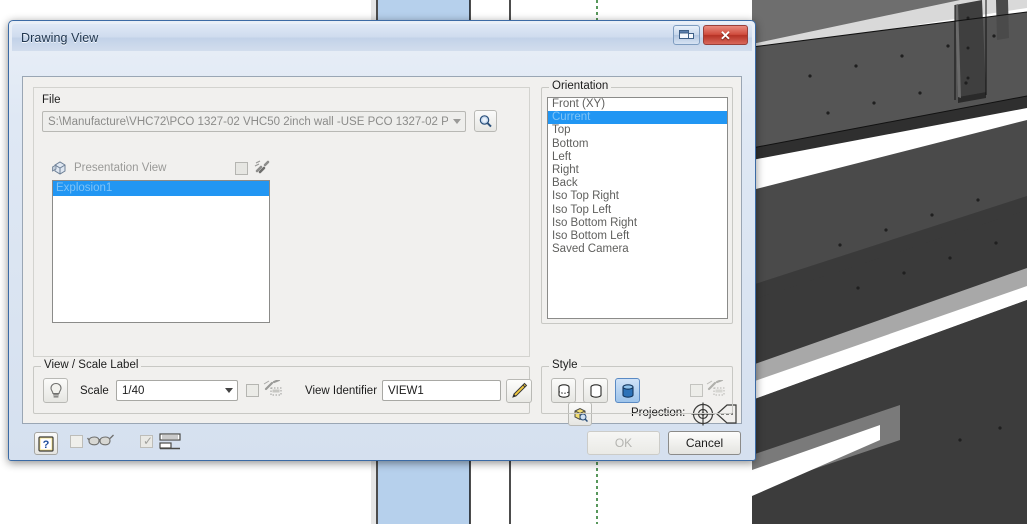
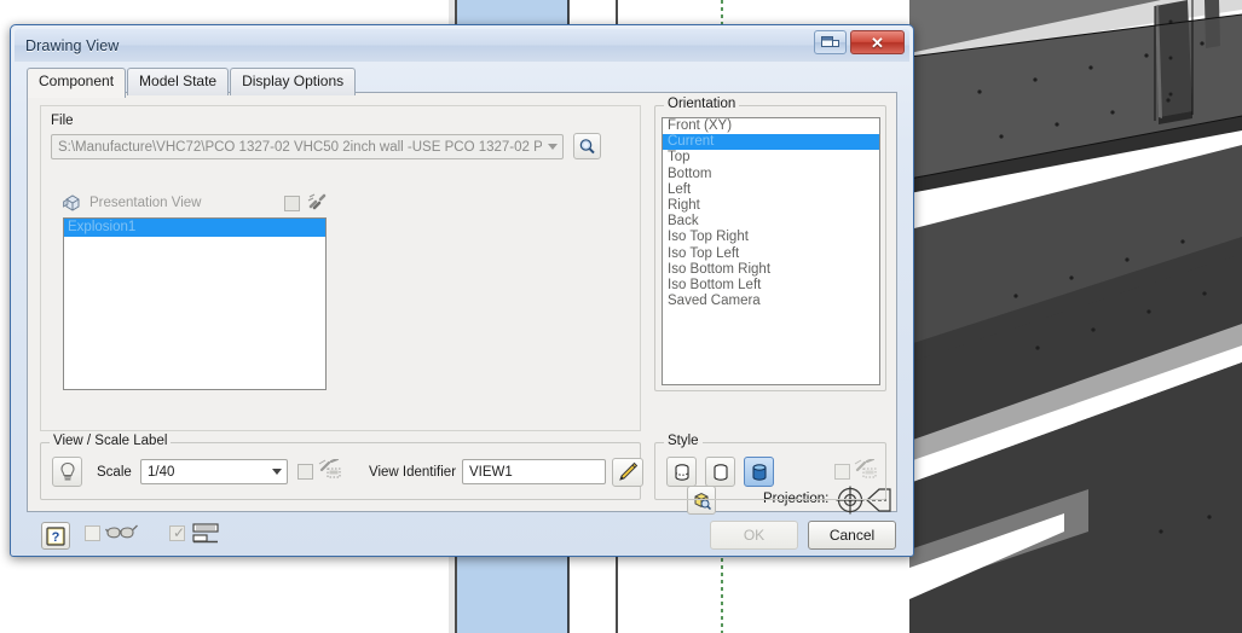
  Drawing View
  ✕
+ Component
+ Model State
+ Display Options
  File
  S:\Manufacture\VHC72\PCO 1327-02 VHC50 2inch wall -USE PCO 1327-02 P
  Presentation View
  Explosion1
  View / Scale Label
  Scale
  1/40
  View Identifier
  VIEW1
  Orientation
  Front (XY)
  Current
  Top
  Bottom
  Left
  Right
  Back
  Iso Top Right
  Iso Top Left
  Iso Bottom Right
  Iso Bottom Left
  Saved Camera
  Projection:
  Style
  ?
  ✓
  OK
  Cancel
